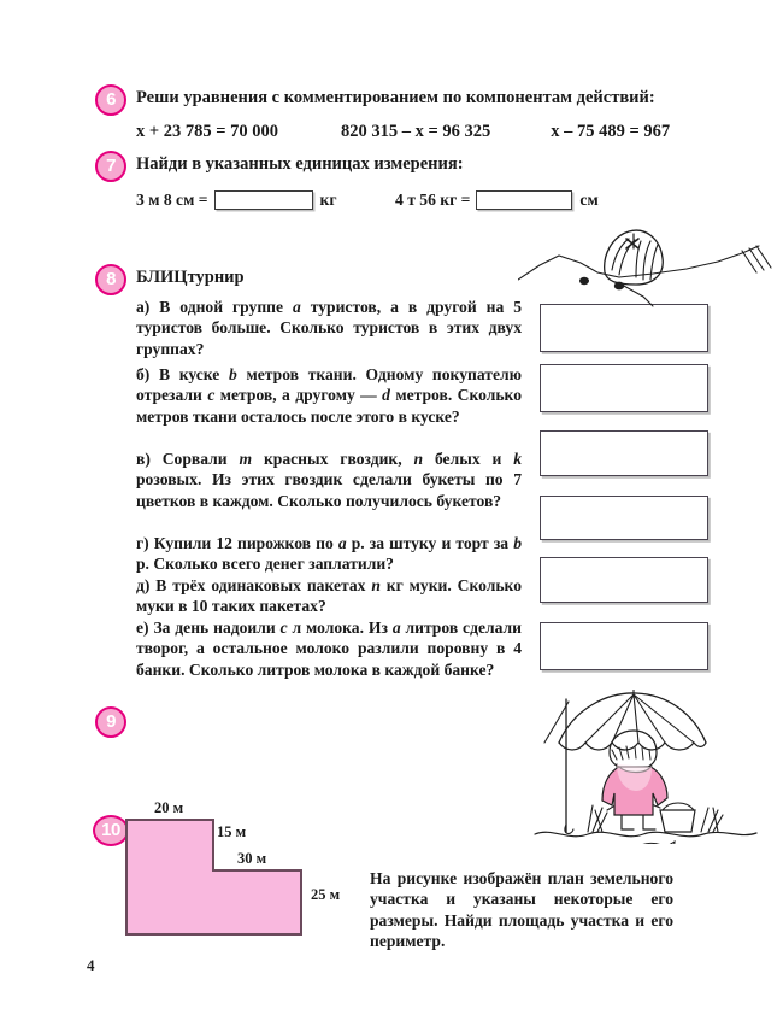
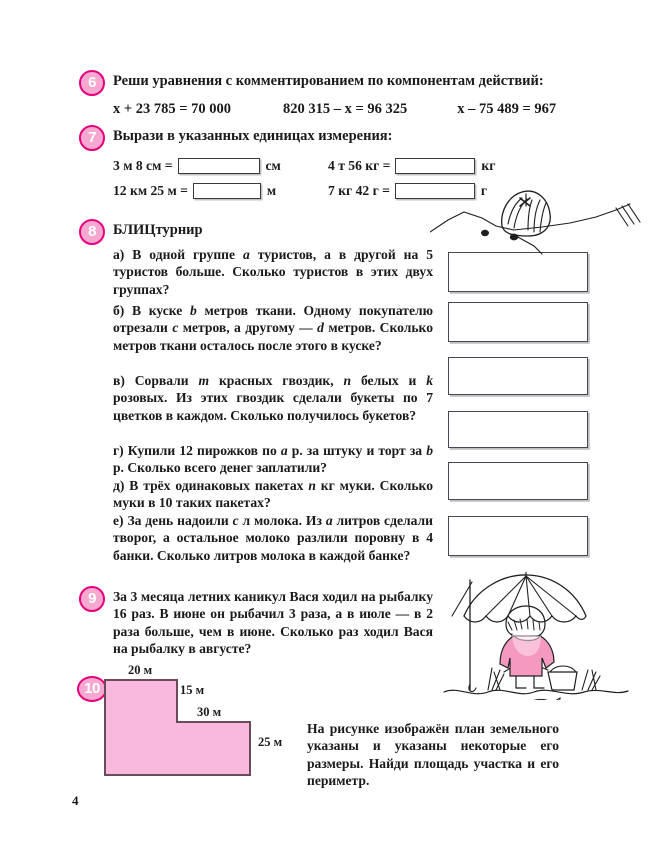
  6
  Реши уравнения с комментированием по компонентам действий:
  x + 23 785 = 70 000 820 315 – x = 96 325 x – 75 489 = 967
  7
- Найди в указанных единицах измерения:
+ Вырази в указанных единицах измерения:
  3 м 8 см =
- кг
+ см
  4 т 56 кг =
- см
+ кг
+ 12 км 25 м =
+ м
+ 7 кг 42 г =
+ г
  8
  БЛИЦтурнир
  а) В одной группе a туристов, а в другой на 5 туристов больше. Сколько туристов в этих двух группах?
  б) В куске b метров ткани. Одному покупателю отрезали c метров, а другому — d метров. Сколько метров ткани осталось после этого в куске?
  в) Сорвали m красных гвоздик, n белых и k розовых. Из этих гвоздик сделали букеты по 7 цветков в каждом. Сколько получилось букетов?
  г) Купили 12 пирожков по a р. за штуку и торт за b р. Сколько всего денег заплатили?
  д) В трёх одинаковых пакетах n кг муки. Сколько муки в 10 таких пакетах?
  е) За день надоили c л молока. Из a литров сделали творог, а остальное молоко разлили поровну в 4 банки. Сколько литров молока в каждой банке?
  9
+ За 3 месяца летних каникул Вася ходил на рыбалку 16 раз. В июне он рыбачил 3 раза, а в июле — в 2 раза больше, чем в июне. Сколько раз ходил Вася на рыбалку в августе?
  10
  20 м
  15 м
  30 м
  25 м
- На рисунке изображён план земельного участка и указаны некоторые его размеры. Найди площадь участка и его периметр.
+ На рисунке изображён план земельного указаны и указаны некоторые его размеры. Найди площадь участка и его периметр.
  4
